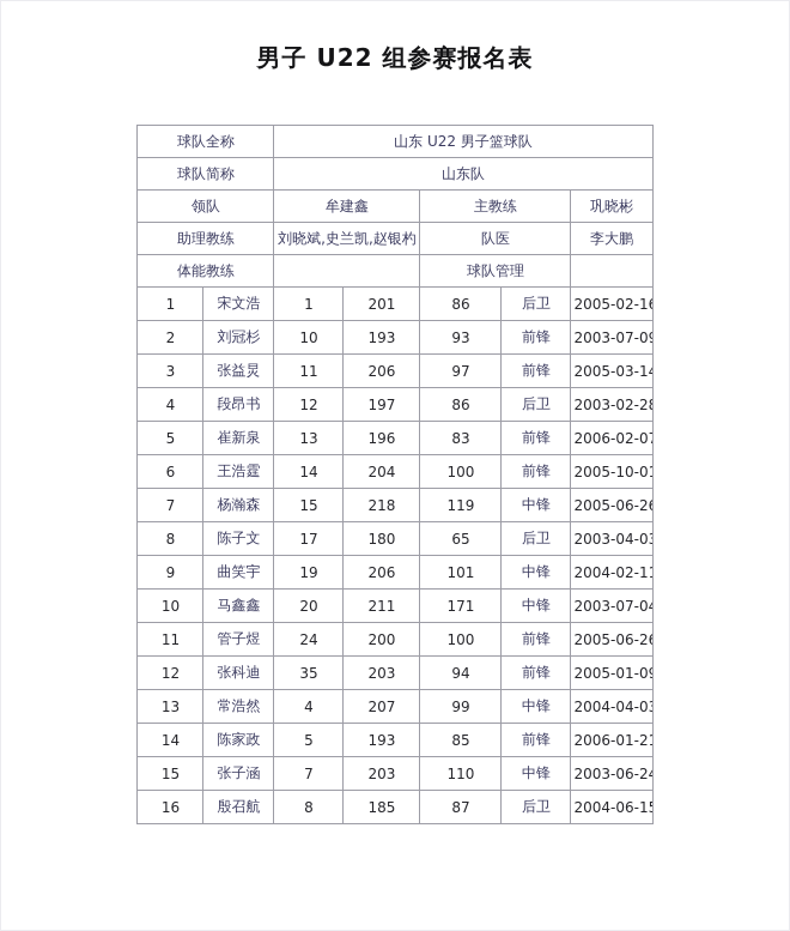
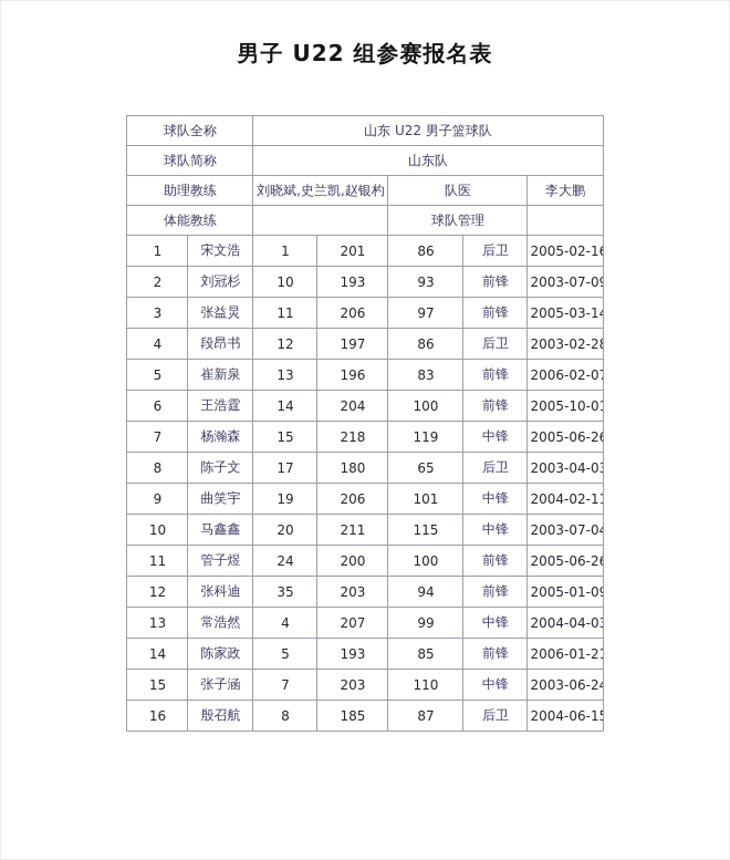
  男子 U22 组参赛报名表
  球队全称	山东 U22 男子篮球队
  球队简称	山东队
- 领队	牟建鑫	主教练	巩晓彬
  助理教练	刘晓斌,史兰凯,赵银杓	队医	李大鹏
  体能教练		球队管理
  1	宋文浩	1	201	86	后卫	2005-02-1
  2	刘冠杉	10	193	93	前锋	2003-07-0
  3	张益炅	11	206	97	前锋	2005-03-1
  4	段昂书	12	197	86	后卫	2003-02-2
  5	崔新泉	13	196	83	前锋	2006-02-0
  6	王浩霆	14	204	100	前锋	2005-10-0
  7	杨瀚森	15	218	119	中锋	2005-06-2
  8	陈子文	17	180	65	后卫	2003-04-0
  9	曲笑宇	19	206	101	中锋	2004-02-1
- 10	马鑫鑫	20	211	171	中锋	2003-07-0
+ 10	马鑫鑫	20	211	115	中锋	2003-07-0
  11	管子煜	24	200	100	前锋	2005-06-2
  12	张科迪	35	203	94	前锋	2005-01-0
  13	常浩然	4	207	99	中锋	2004-04-0
  14	陈家政	5	193	85	前锋	2006-01-2
  15	张子涵	7	203	110	中锋	2003-06-2
  16	殷召航	8	185	87	后卫	2004-06-1
